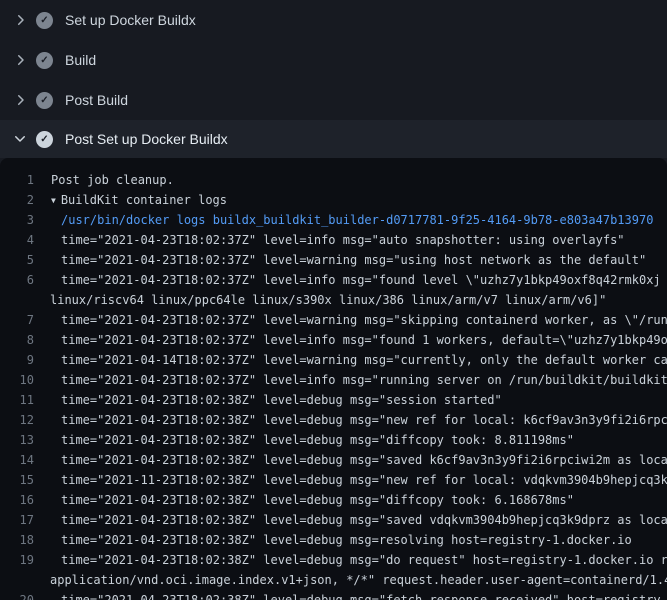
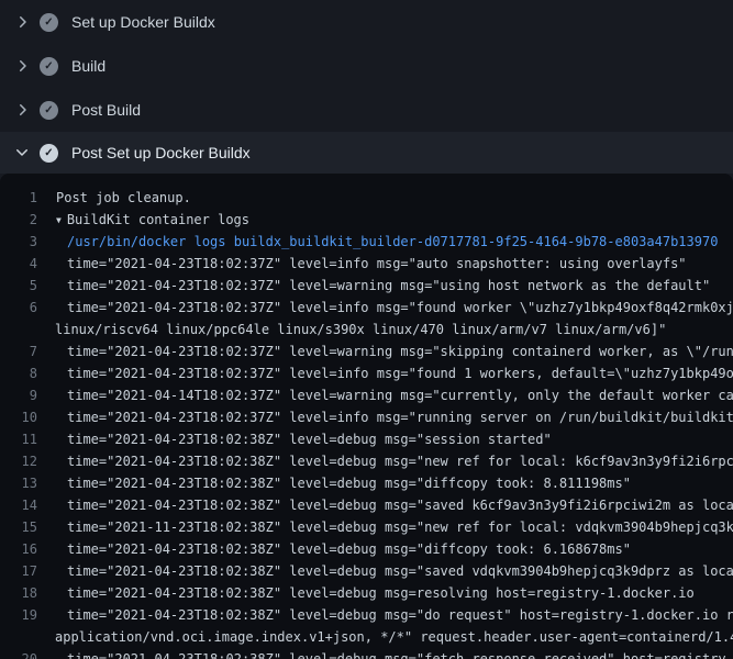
  ✓
  Set up Docker Buildx
  ✓
  Build
  ✓
  Post Build
  ✓
  Post Set up Docker Buildx
  1
  Post job cleanup.
  2
  ▼ BuildKit container logs
  3
  /usr/bin/docker logs buildx_buildkit_builder-d0717781-9f25-4164-9b78-e803a47b13970
  4
  time="2021-04-23T18:02:37Z" level=info msg="auto snapshotter: using overlayfs"
  5
  time="2021-04-23T18:02:37Z" level=warning msg="using host network as the default"
  6
- time="2021-04-23T18:02:37Z" level=info msg="found level \"uzhz7y1bkp49oxf8q42rmk0xj
+ time="2021-04-23T18:02:37Z" level=info msg="found worker \"uzhz7y1bkp49oxf8q42rmk0xj
- linux/riscv64 linux/ppc64le linux/s390x linux/386 linux/arm/v7 linux/arm/v6]"
+ linux/riscv64 linux/ppc64le linux/s390x linux/470 linux/arm/v7 linux/arm/v6]"
  7
  time="2021-04-23T18:02:37Z" level=warning msg="skipping containerd worker, as \"/run
  8
  time="2021-04-23T18:02:37Z" level=info msg="found 1 workers, default=\"uzhz7y1bkp49o
  9
  time="2021-04-14T18:02:37Z" level=warning msg="currently, only the default worker ca
  10
  time="2021-04-23T18:02:37Z" level=info msg="running server on /run/buildkit/buildkit
  11
  time="2021-04-23T18:02:38Z" level=debug msg="session started"
  12
  time="2021-04-23T18:02:38Z" level=debug msg="new ref for local: k6cf9av3n3y9fi2i6rpc
  13
  time="2021-04-23T18:02:38Z" level=debug msg="diffcopy took: 8.811198ms"
  14
  time="2021-04-23T18:02:38Z" level=debug msg="saved k6cf9av3n3y9fi2i6rpciwi2m as loca
  15
  time="2021-11-23T18:02:38Z" level=debug msg="new ref for local: vdqkvm3904b9hepjcq3k
  16
  time="2021-04-23T18:02:38Z" level=debug msg="diffcopy took: 6.168678ms"
  17
  time="2021-04-23T18:02:38Z" level=debug msg="saved vdqkvm3904b9hepjcq3k9dprz as loca
  18
  time="2021-04-23T18:02:38Z" level=debug msg=resolving host=registry-1.docker.io
  19
  time="2021-04-23T18:02:38Z" level=debug msg="do request" host=registry-1.docker.io r
  application/vnd.oci.image.index.v1+json, */*" request.header.user-agent=containerd/1.
